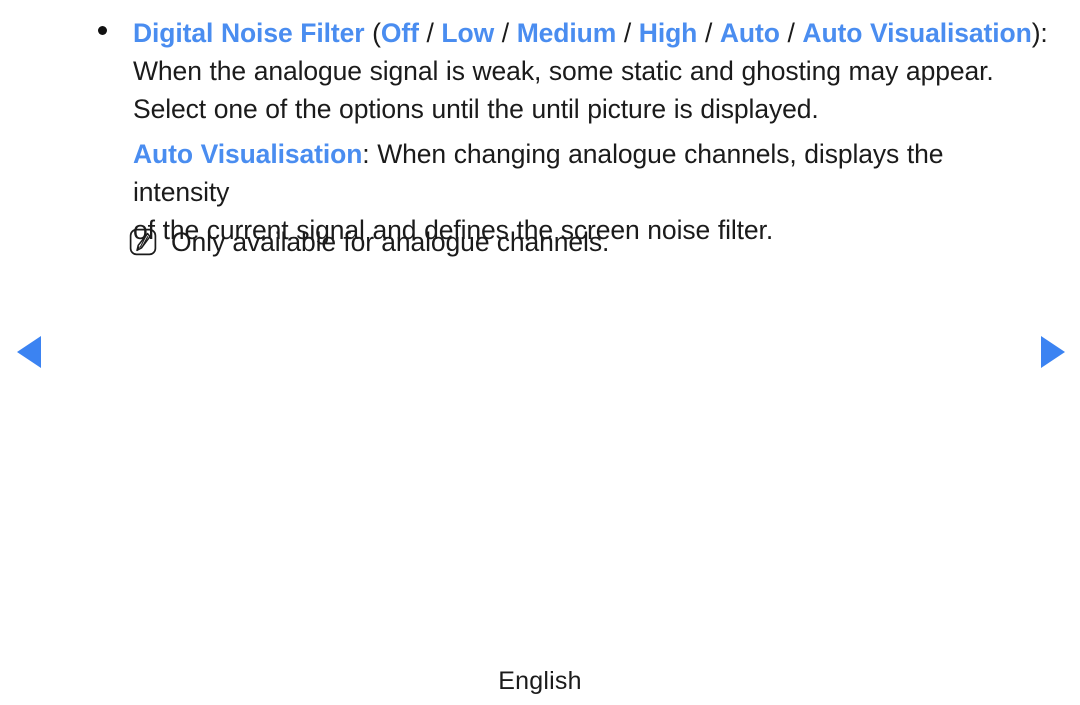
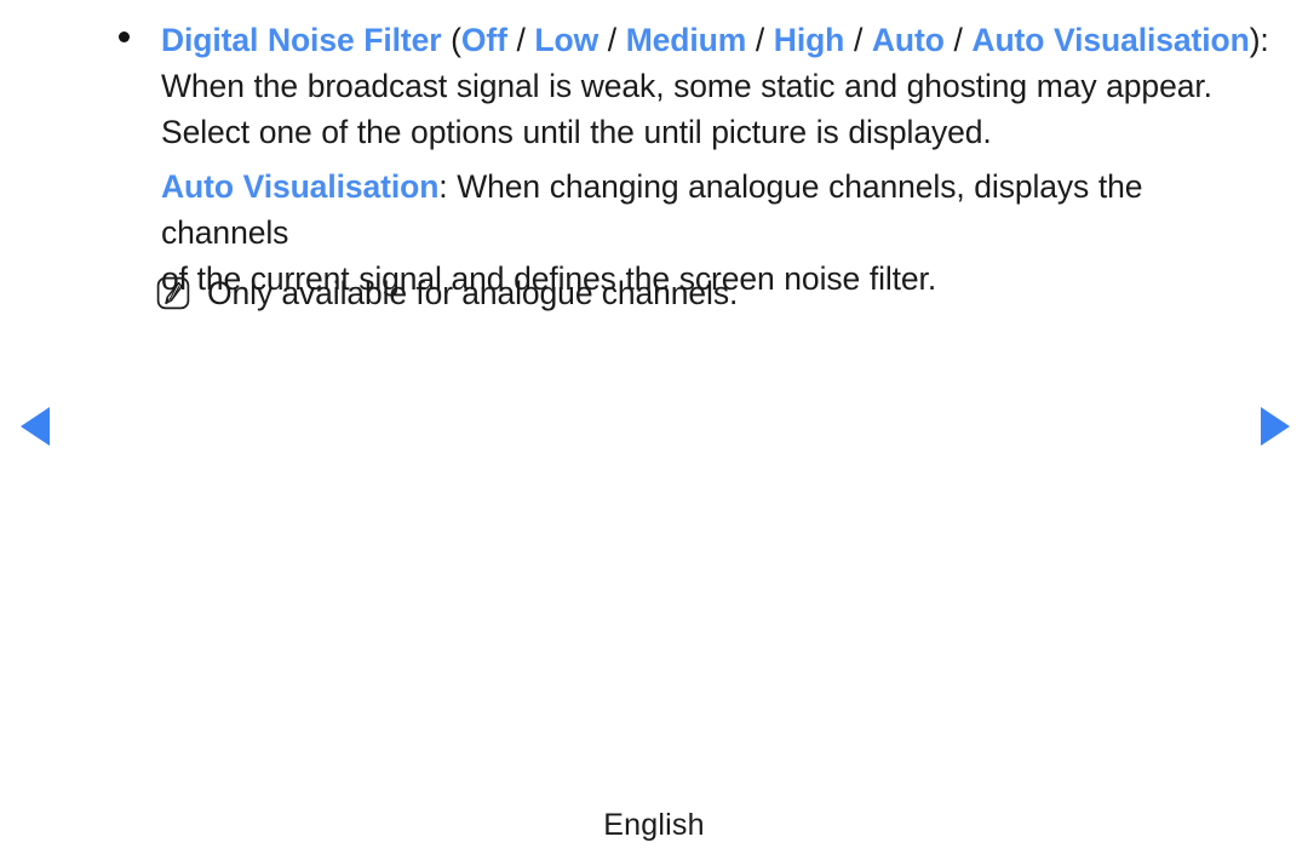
  Digital Noise Filter (Off / Low / Medium / High / Auto / Auto Visualisation):
- When the analogue signal is weak, some static and ghosting may appear.
+ When the broadcast signal is weak, some static and ghosting may appear.
  Select one of the options until the until picture is displayed.
- Auto Visualisation: When changing analogue channels, displays the intensity
+ Auto Visualisation: When changing analogue channels, displays the channels
  the current signal and defines the screen noise filter.
  Only available for analogue channels.
  English
